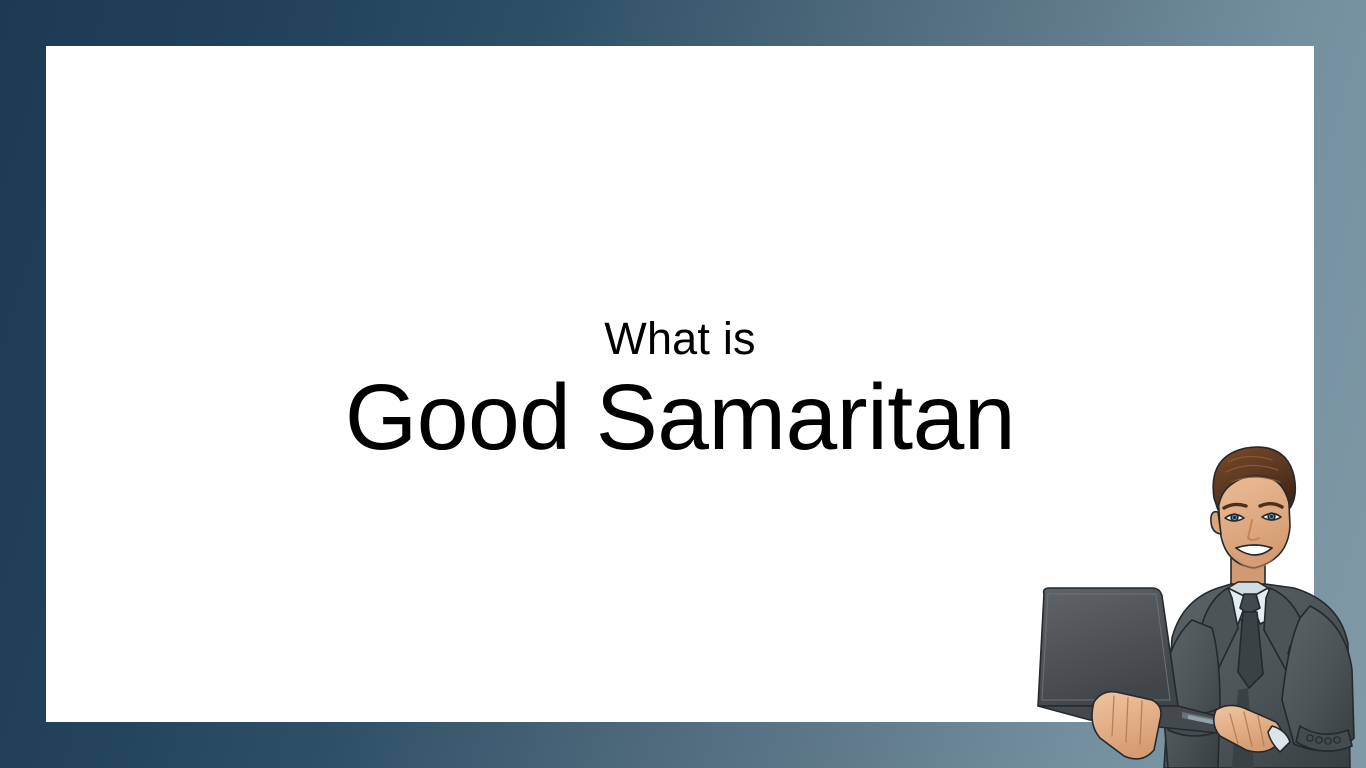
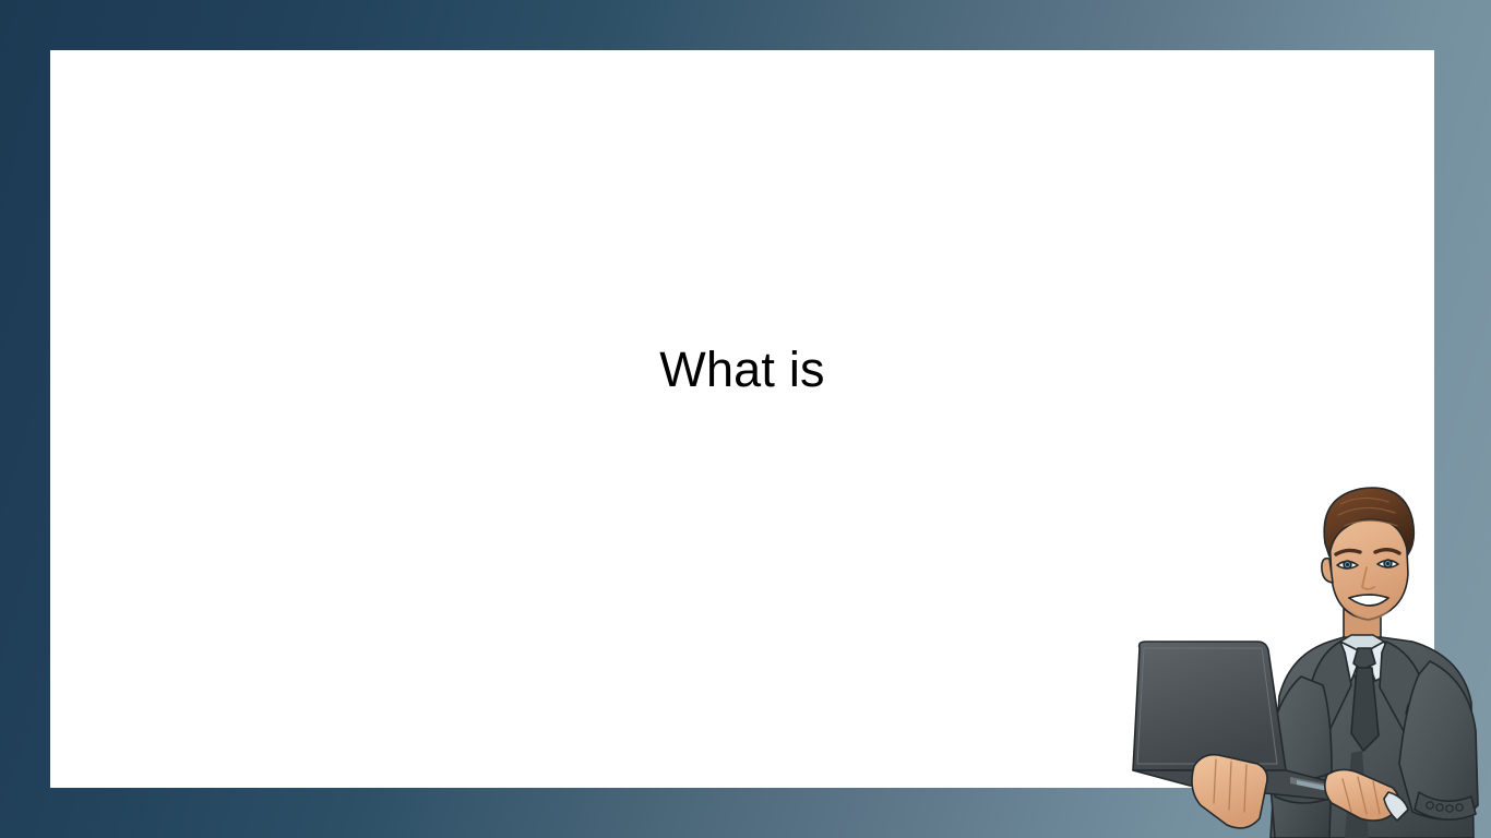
  What is
- Good Samaritan
